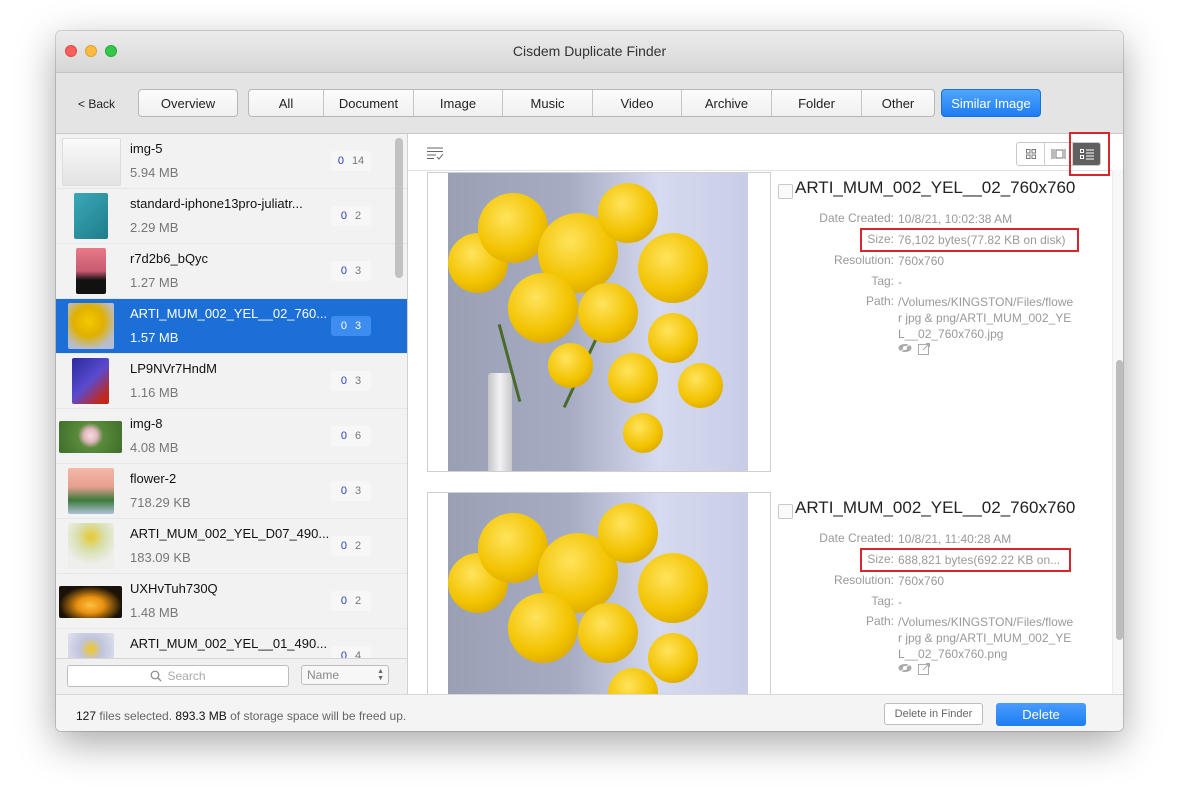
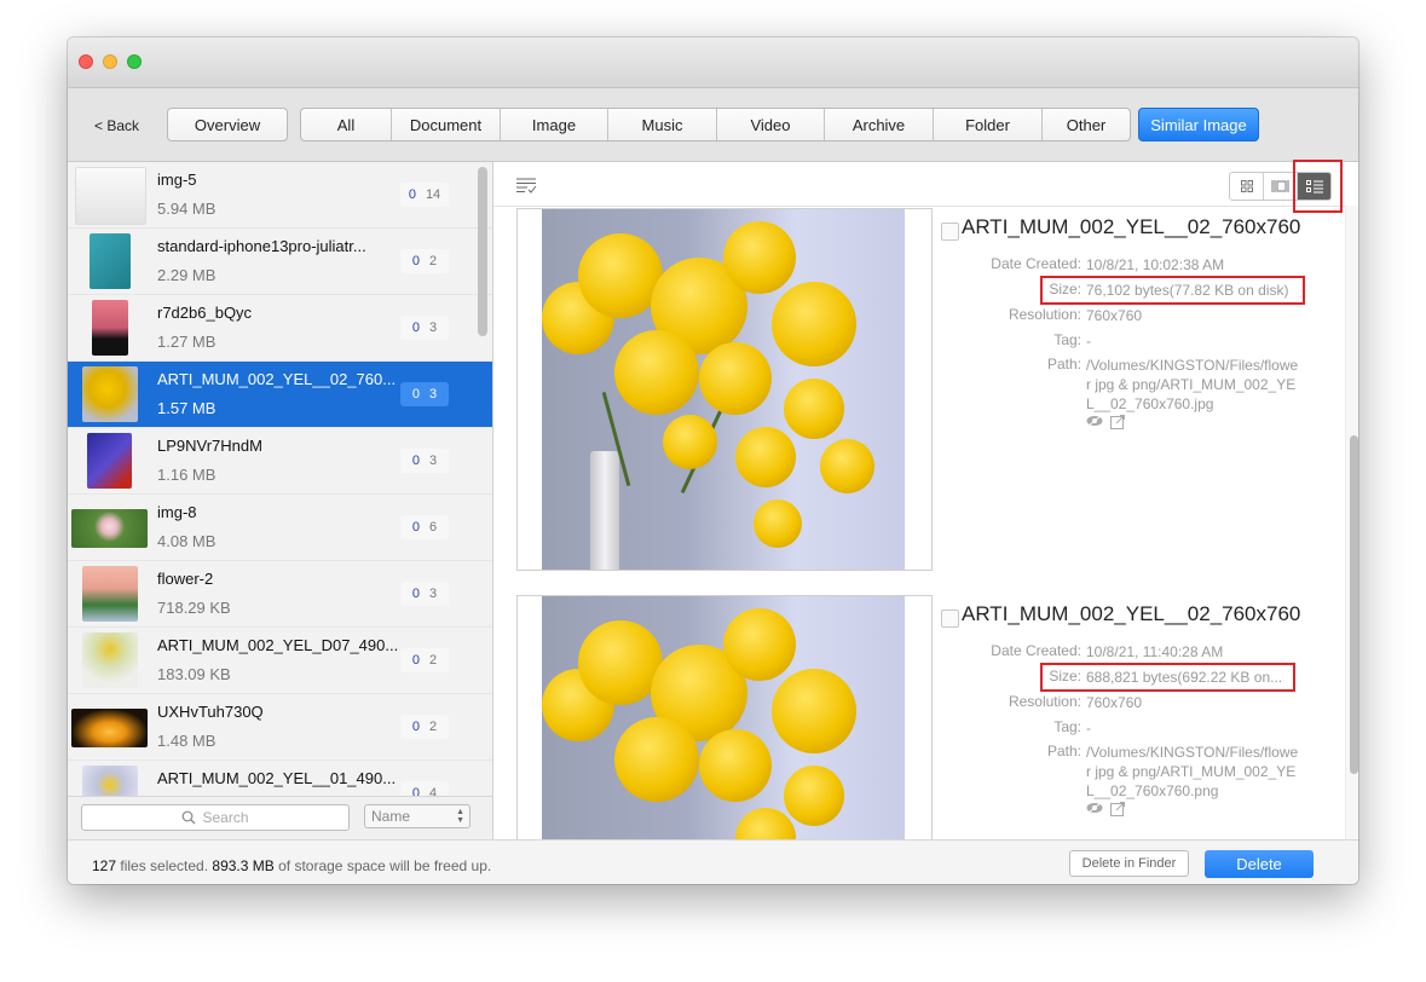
- Cisdem Duplicate Finder
  < Back
  Overview
  All
  Document
  Image
  Music
  Video
  Archive
  Folder
  Other
  Similar Image
  img-5
  5.94 MB
  0
  14
  standard-iphone13pro-juliatr...
  2.29 MB
  0
  2
  r7d2b6_bQyc
  1.27 MB
  0
  3
  ARTI_MUM_002_YEL__02_760...
  1.57 MB
  0
  3
  LP9NVr7HndM
  1.16 MB
  0
  3
  img-8
  4.08 MB
  0
  6
  flower-2
  718.29 KB
  0
  3
  ARTI_MUM_002_YEL_D07_490...
  183.09 KB
  0
  2
  UXHvTuh730Q
  1.48 MB
  0
  2
  ARTI_MUM_002_YEL__01_490...
  0
  4
  Search
  Name
  ARTI_MUM_002_YEL__02_760x760
  Date Created:
  10/8/21, 10:02:38 AM
  Size:
  76,102 bytes(77.82 KB on disk)
  Resolution:
  760x760
  Tag:
  -
  Path:
  /Volumes/KINGSTON/Files/flower jpg & png/ARTI_MUM_002_YEL__02_760x760.jpg
  ARTI_MUM_002_YEL__02_760x760
  Date Created:
  10/8/21, 11:40:28 AM
  Size:
  688,821 bytes(692.22 KB on...
  Resolution:
  760x760
  Tag:
  -
  Path:
  /Volumes/KINGSTON/Files/flower jpg & png/ARTI_MUM_002_YEL__02_760x760.png
  127 files selected. 893.3 MB of storage space will be freed up.
  Delete in Finder
  Delete
